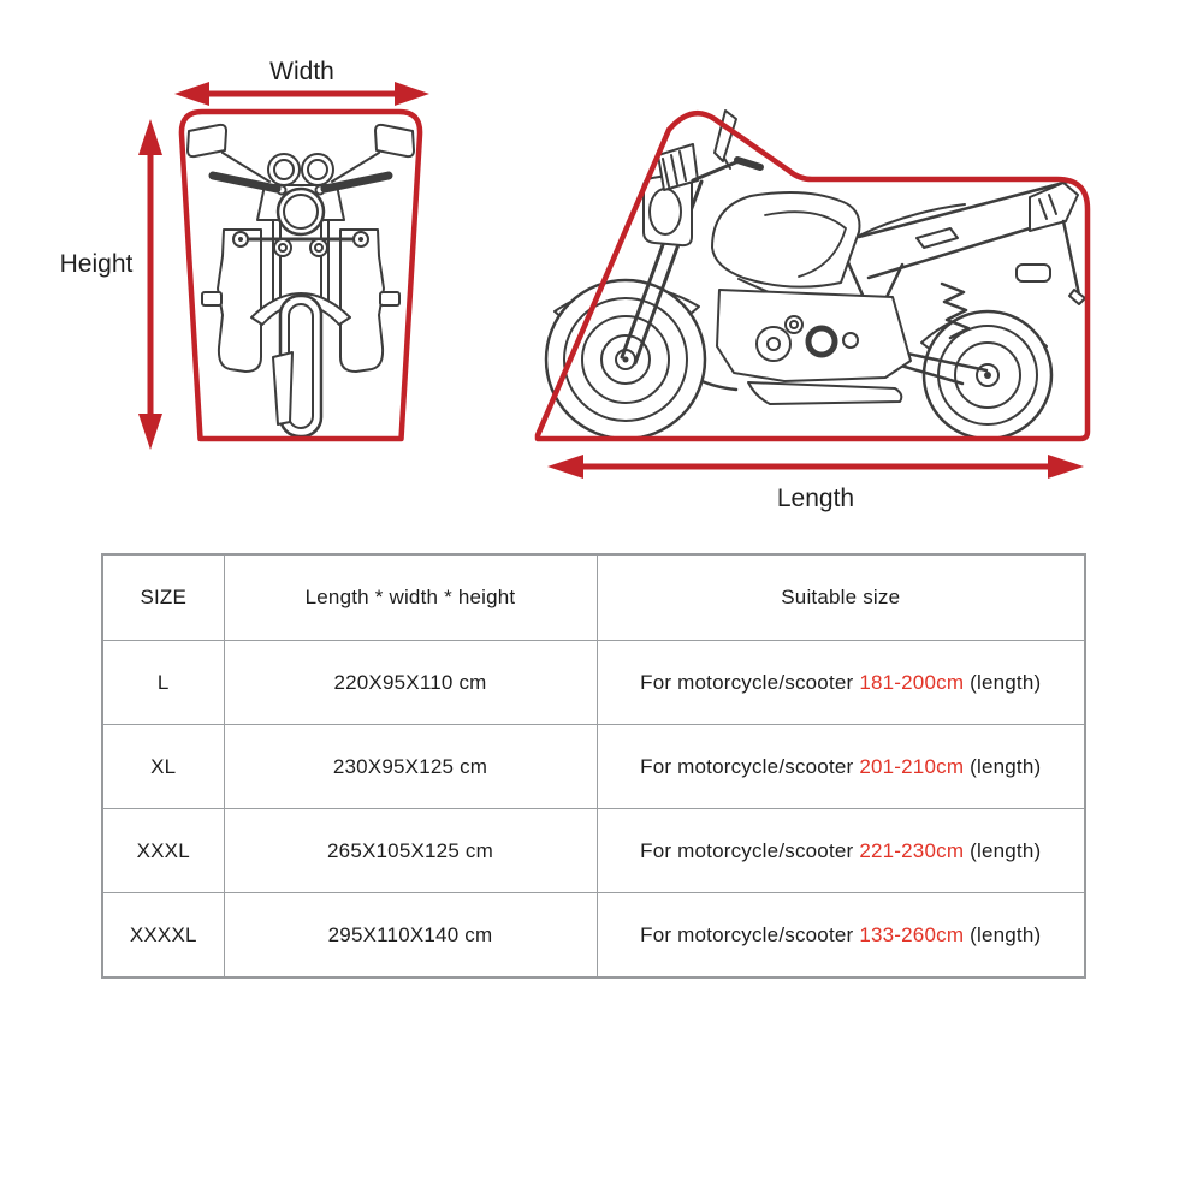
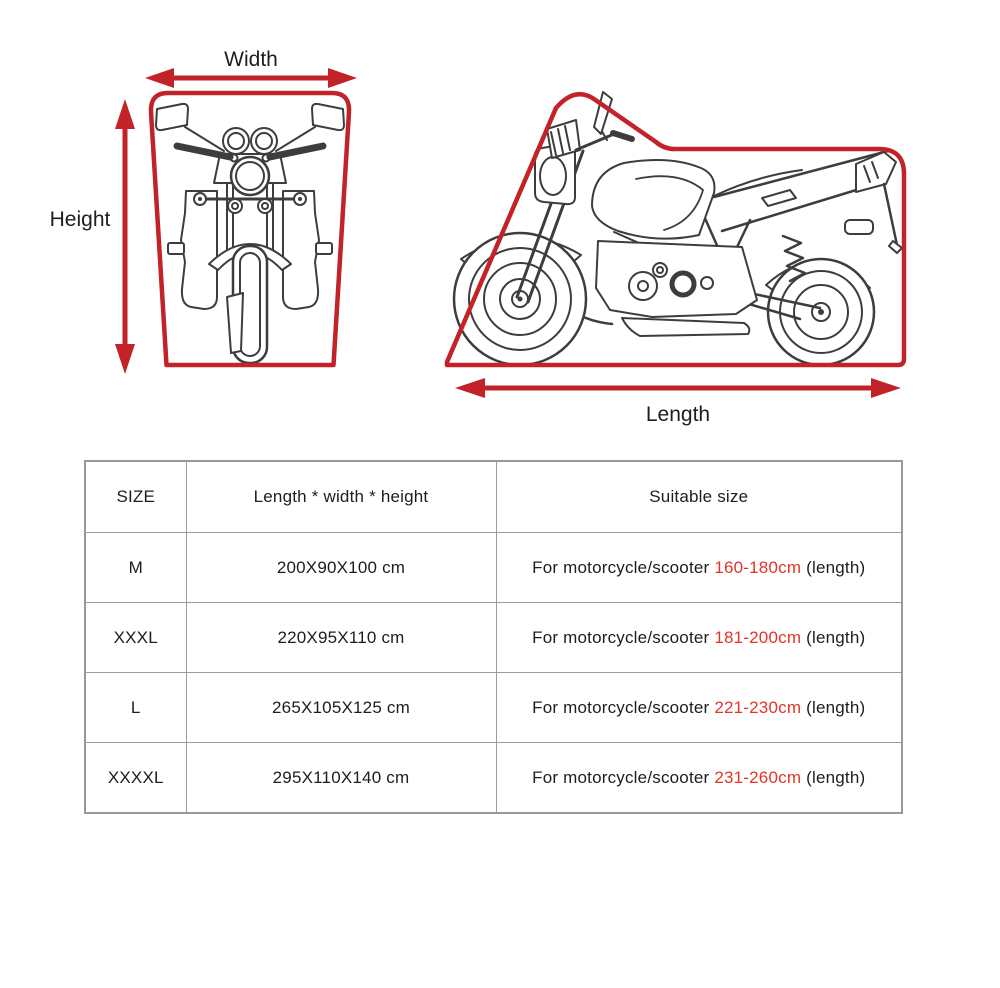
  Width
  Height
  Length
  SIZE	Length * width * height	Suitable size
+ M	200X90X100 cm	For motorcycle/scooter 160-180cm (length)
- L	220X95X110 cm	For motorcycle/scooter 181-200cm (length)
+ XXXL	220X95X110 cm	For motorcycle/scooter 181-200cm (length)
- XL	230X95X125 cm	For motorcycle/scooter 201-210cm (length)
- XXXL	265X105X125 cm	For motorcycle/scooter 221-230cm (length)
+ L	265X105X125 cm	For motorcycle/scooter 221-230cm (length)
- XXXXL	295X110X140 cm	For motorcycle/scooter 133-260cm (length)
+ XXXXL	295X110X140 cm	For motorcycle/scooter 231-260cm (length)
